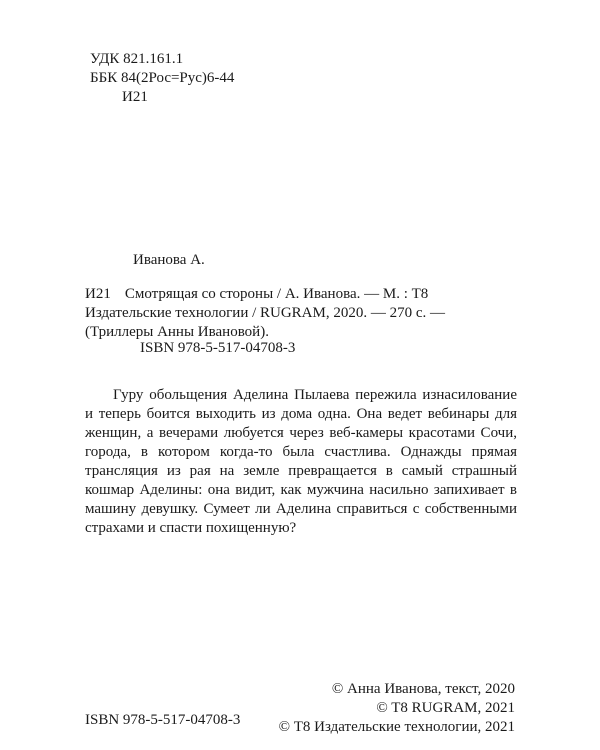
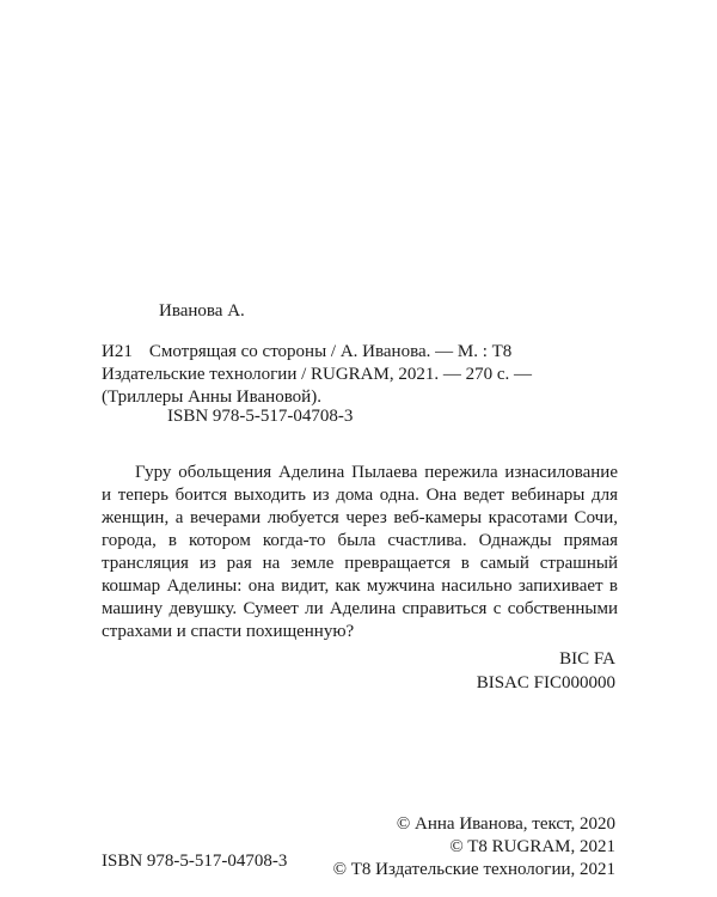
- УДК 821.161.1
- ББК 84(2Рос=Рус)6-44
- И21
  Иванова А.
- И21 Смотрящая со стороны / А. Иванова. — М. : Т8 Издательские технологии / RUGRAM, 2020. — 270 с. — (Триллеры Анны Ивановой).
+ И21 Смотрящая со стороны / А. Иванова. — М. : Т8 Издательские технологии / RUGRAM, 2021. — 270 с. — (Триллеры Анны Ивановой).
  ISBN 978-5-517-04708-3
  Гуру обольщения Аделина Пылаева пережила изнасилование и теперь боится выходить из дома одна. Она ведет вебинары для женщин, а вечерами любуется через веб-камеры красотами Сочи, города, в котором когда-то была счастлива. Однажды прямая трансляция из рая на земле превращается в самый страшный кошмар Аделины: она видит, как мужчина насильно запихивает в машину девушку. Сумеет ли Аделина справиться с собственными страхами и спасти похищенную?
+ BIC FA
+ BISAC FIC000000
  © Анна Иванова, текст, 2020
  © T8 RUGRAM, 2021
  © Т8 Издательские технологии, 2021
  ISBN 978-5-517-04708-3
